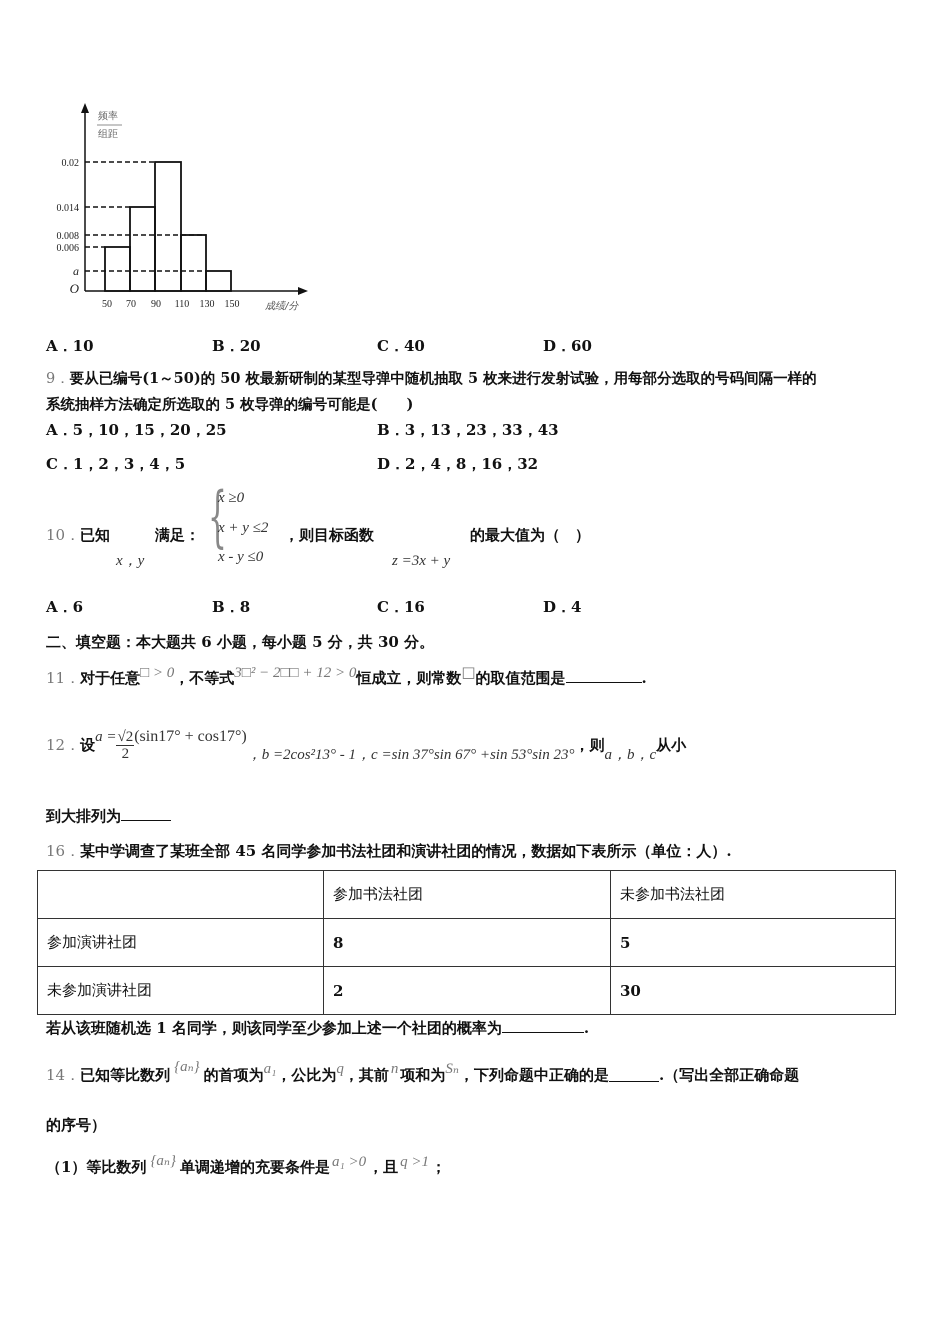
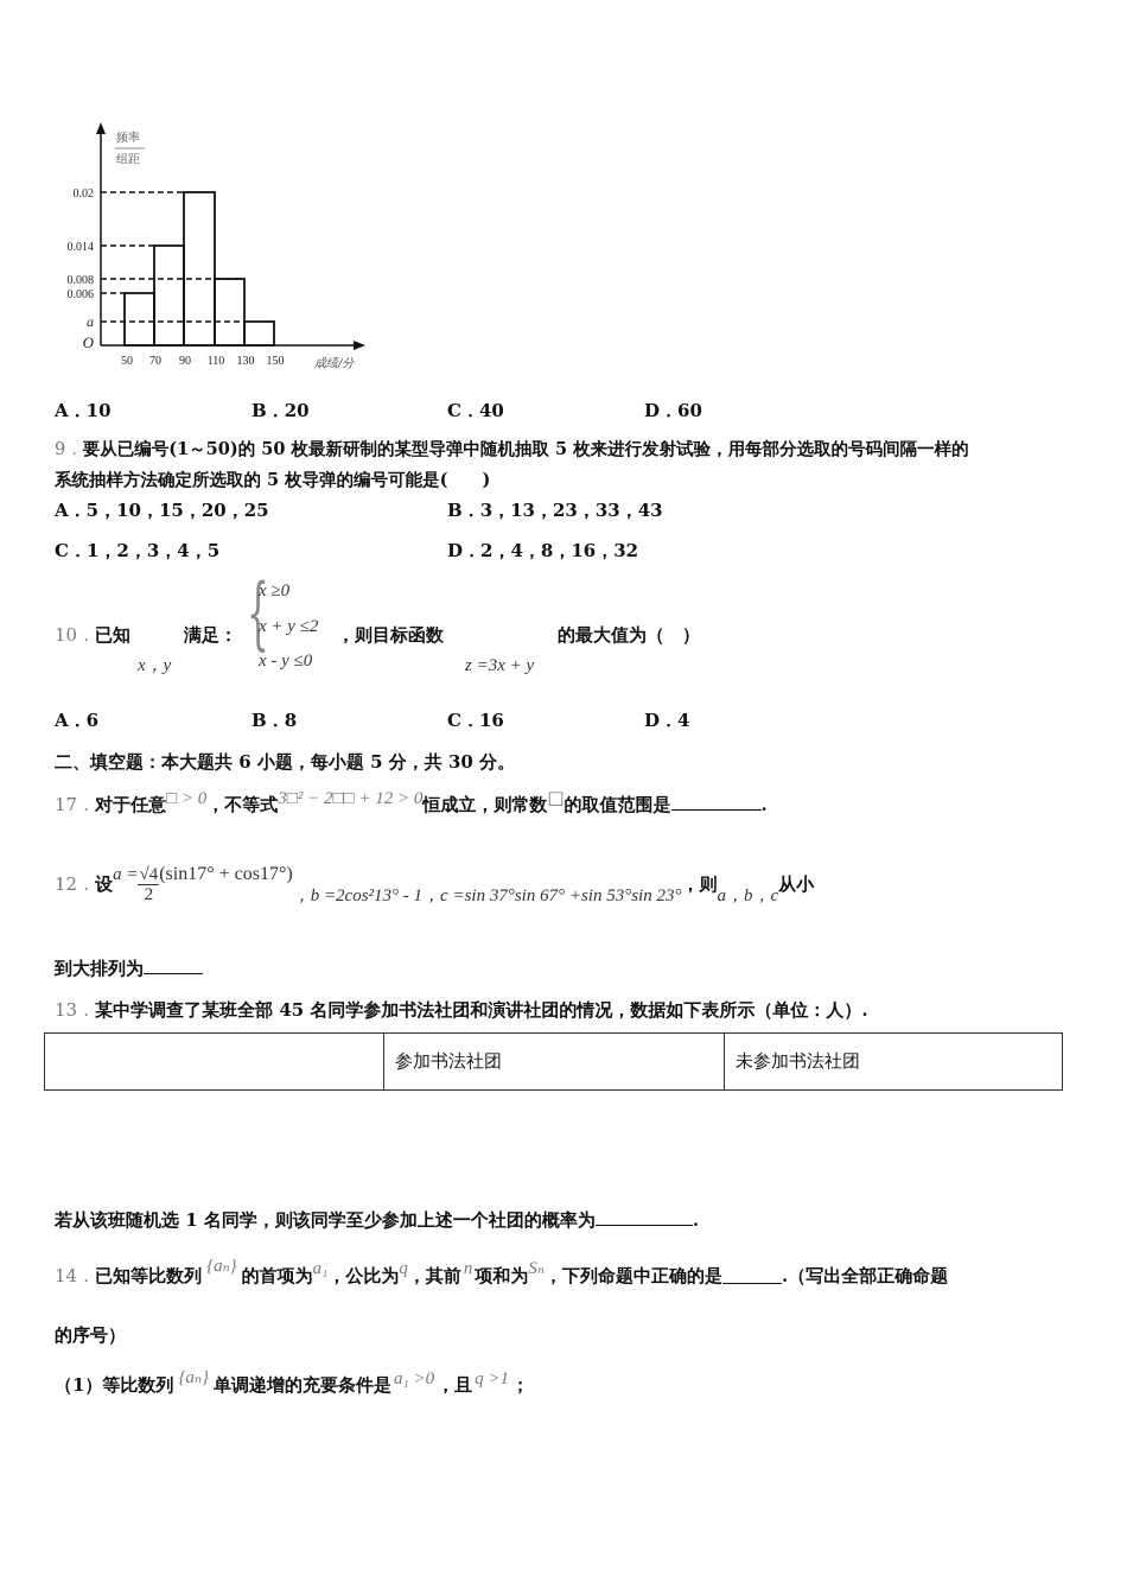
  频率
  组距
  0.02
  0.014
  0.008
  0.006
  a
  O
  50
  70
  90
  110
  130
  150
  成绩/分
  A．10
  B．20
  C．40
  D．60
  9．要从已编号(1～50)的 50 枚最新研制的某型导弹中随机抽取 5 枚来进行发射试验，用每部分选取的号码间隔一样的
  系统抽样方法确定所选取的 5 枚导弹的编号可能是( )
  A．5，10，15，20，25
  B．3，13，23，33，43
  C．1，2，3，4，5
  D．2，4，8，16，32
  10．
  已知
  满足：
  x，y
  {
  x ≥0
  x + y ≤2
  x - y ≤0
  ，则目标函数
  z =3x + y
  的最大值为（ ）
  A．6
  B．8
  C．16
  D．4
  二、填空题：本大题共 6 小题，每小题 5 分，共 30 分。
- 11．对于任意□ > 0，不等式3□² − 2□□ + 12 > 0恒成立，则常数□的取值范围是 .
+ 17．对于任意□ > 0，不等式3□² − 2□□ + 12 > 0恒成立，则常数□的取值范围是 .
  12．
  设
  a =
- √2
+ √4
  2
  (sin17° + cos17°)
  ，b =2cos²13° - 1，
  c =sin 37°sin 67° +sin 53°sin 23°
  ，则
  a，b，c
  从小
  到大排列为
- 16．某中学调查了某班全部 45 名同学参加书法社团和演讲社团的情况，数据如下表所示（单位：人）.
+ 13．某中学调查了某班全部 45 名同学参加书法社团和演讲社团的情况，数据如下表所示（单位：人）.
  	参加书法社团	未参加书法社团
- 参加演讲社团	8	5
- 未参加演讲社团	2	30
  若从该班随机选 1 名同学，则该同学至少参加上述一个社团的概率为 .
  14．
  已知等比数列
  {aₙ}
  的首项为
  a₁
  ，公比为
  q
  ，其前
  n
  项和为
  Sₙ
  ，下列命题中正确的是
  .（写出全部正确命题
  的序号）
  （1）等比数列
  {aₙ}
  单调递增的充要条件是
  a₁ >0
  ，且
  q >1
  ；
